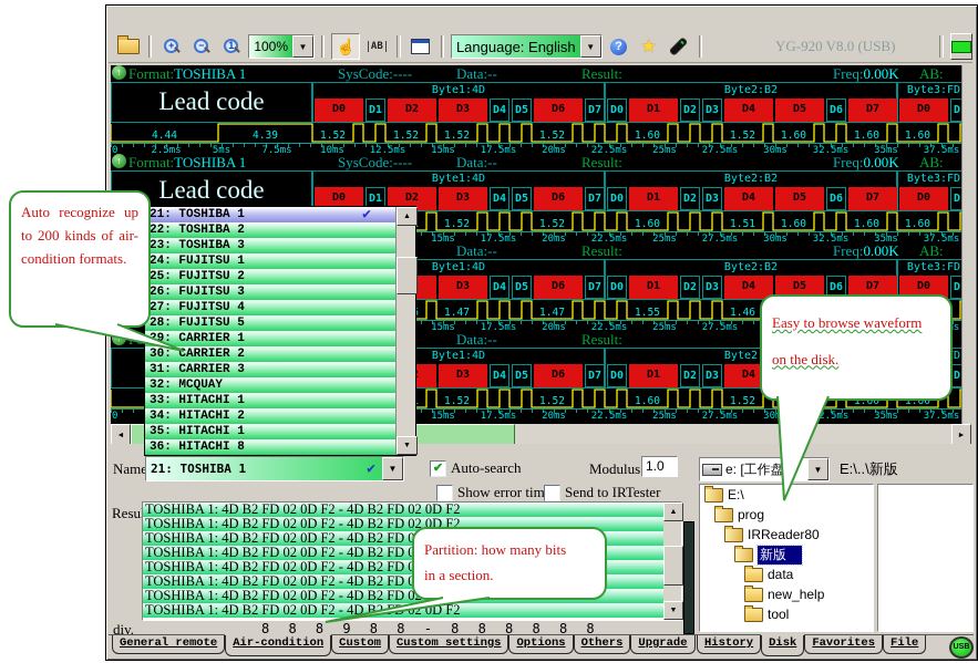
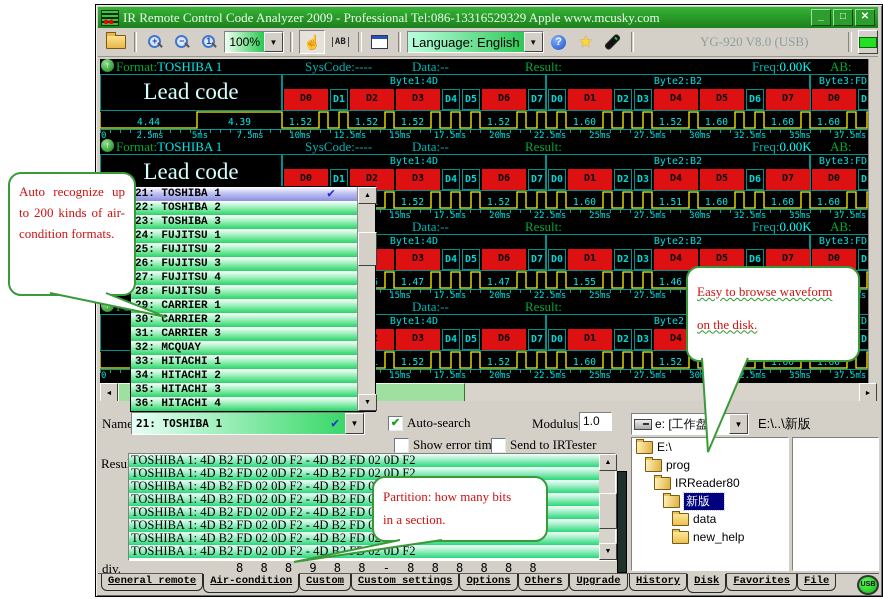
+ IR Remote Control Code Analyzer 2009 - Professional Tel:086-13316529329 Apple www.mcusky.com
+ _
+ □
+ ✕
  +
  −
  1
  100%
  ▼
  ☝
  AB
  Language: English
  ▼
  ?
  ★
  YG-920 V8.0 (USB)
  ↑
  Format:TOSHIBA 1
  SysCode:----
  Data:--
  Result:
  Freq:0.00K
  AB:
  Lead code
  Byte1:4D
  D0
  D1
  D2
  D3
  D4
  D5
  D6
  D7
  Byte2:B2
  D0
  D1
  D2
  D3
  D4
  D5
  D6
  D7
  Byte3:FD
  D0
  4.44
  4.39
  1.52
  1.52
  1.52
  1.52
  1.60
  1.52
  1.60
  1.60
  1.60
  0
  2.5ms
  5ms
  7.5ms
  10ms
  12.5ms
  15ms
  17.5ms
  20ms
  22.5ms
  25ms
  27.5ms
  30ms
  32.5ms
  35ms
  37.5ms
  ↑
  Format:TOSHIBA 1
  SysCode:----
  Data:--
  Result:
  Freq:0.00K
  AB:
  Lead code
  Byte1:4D
  D0
  D1
  D2
  D3
  D4
  D5
  D6
  D7
  Byte2:B2
  D0
  D1
  D2
  D3
  D4
  D5
  D6
  D7
  Byte3:FD
  D0
  1.52
  1.52
  1.60
  1.51
  1.60
  1.60
  1.60
  15ms
  17.5ms
  20ms
  22.5ms
  25ms
  27.5ms
  30ms
  32.5ms
  35ms
  37.5ms
  Data:--
  Result:
  Freq:0.00K
  AB:
  Byte1:4D
  D3
  D4
  D5
  D6
  D7
  Byte2:B2
  D0
  D1
  D2
  D3
  D4
  D5
  D6
  D7
  Byte3:FD
  D0
  1.47
  1.47
  1.55
  1.46
  15ms
  17.5ms
  20ms
  22.5ms
  25ms
  27.5ms
  Data:--
  Result:
  Byte1:4D
  D3
  D4
  D5
  D6
  D7
  D0
  D1
  D2
  D3
  D4
  1.52
  1.52
  1.60
  1.52
  1.60
  1.60
  0
  15ms
  17.5ms
  20ms
  22.5ms
  25ms
  27.5ms
  2.5ms
  35ms
  37.5ms
  Name
  21: TOSHIBA 1
  ✔
  ▼
  ✔
  Auto-search
  Modulus
  1.0
  Show error tim
  Send to IRTester
  TOSHIBA 1: 4D B2 FD 02 0D F2 - 4D B2 FD 02 0D F2
  TOSHIBA 1: 4D B2 FD 02 0D F2 - 4D B2 FD 02 0D F2
  TOSHIBA 1: 4D B2 FD 02 0D F2 - 4D B2 FD
  TOSHIBA 1: 4D B2 FD 02 0D F2 - 4D B2 FD
  TOSHIBA 1: 4D B2 FD 02 0D F2 - 4D B2 FD
  TOSHIBA 1: 4D B2 FD 02 0D F2 - 4D B2 FD
  TOSHIBA 1: 4D B2 FD 02 0D F2 - 4D B2 FD 0
  TOSHIBA 1: 4D B2 FD 02 0D F2 - 4D B2 0D F2
  div.
  8 8 8 9 8 8 - 8 8 8 8 8 8
  e: [工作盘
  ▼
  E:\..\新版
  E:\
  prog
  IRReader80
  新版
  data
  new_help
- tool
  General remote
  Air-condition
  Custom
  Custom settings
  Options
  Others
  Upgrade
  History
  Disk
  Favorites
  File
  21: TOSHIBA 1
  ✔
  22: TOSHIBA 2
  23: TOSHIBA 3
  24: FUJITSU 1
  25: FUJITSU 2
  26: FUJITSU 3
  27: FUJITSU 4
  28: FUJITSU 5
  9: CARRIER 1
  30: CARRIER 2
  31: CARRIER 3
  32: MCQUAY
  33: HITACHI 1
  34: HITACHI 2
- 35: HITACHI 1
+ 35: HITACHI 3
- 36: HITACHI 8
+ 36: HITACHI 4
  Auto recognize up to 200 kinds of air-condition formats.
  Easy to browse waveform
  on the disk.
  Partition: how many bits
  in a section.
